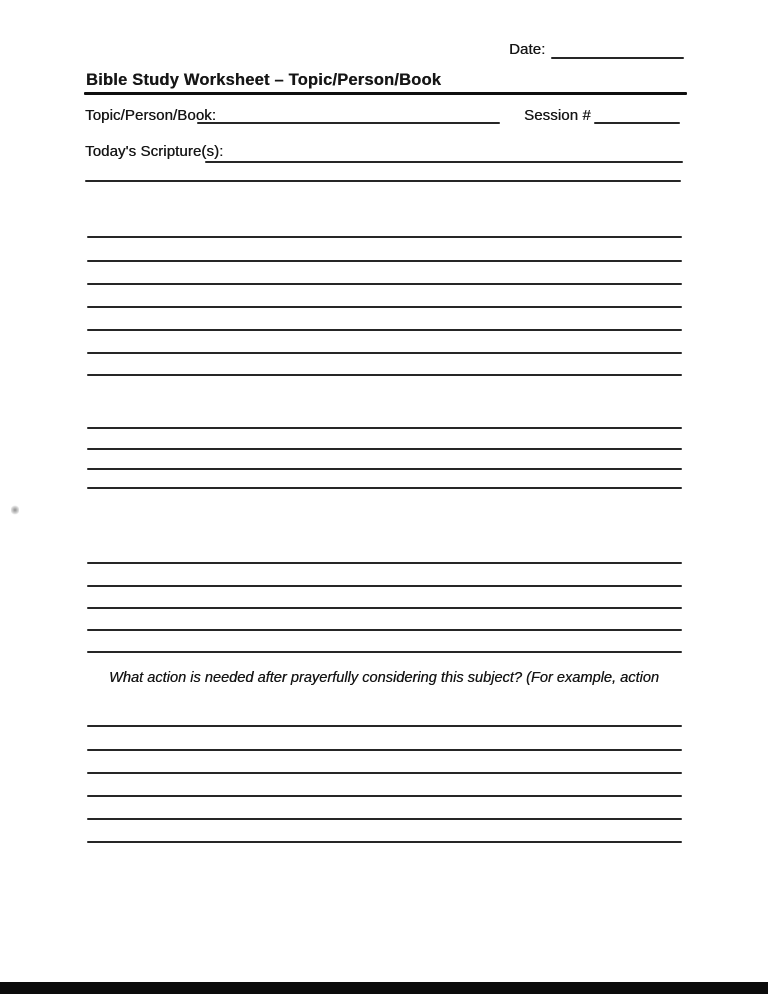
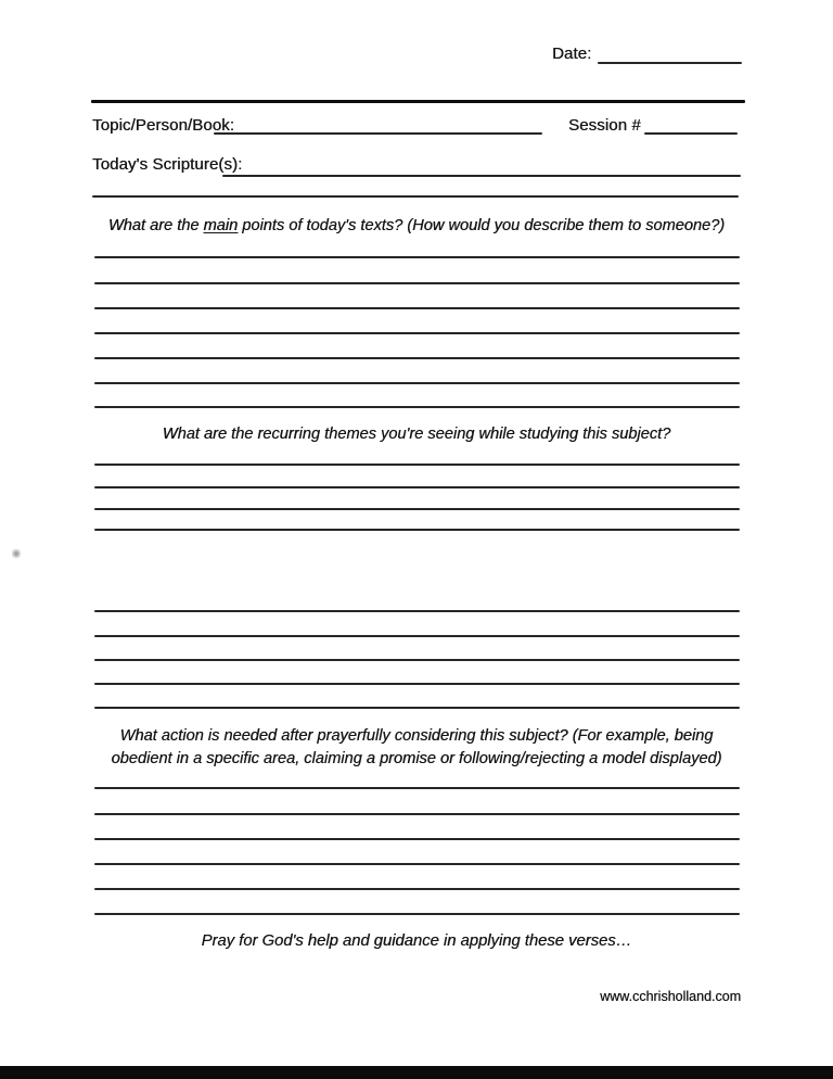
  Date:
- Bible Study Worksheet – Topic/Person/Book
  Topic/Person/Book:
  Session #
  Today's Scripture(s):
+ What are the main points of today's texts? (How would you describe them to someone?)
+ What are the recurring themes you're seeing while studying this subject?
- What action is needed after prayerfully considering this subject? (For example, action
+ What action is needed after prayerfully considering this subject? (For example, being
+ obedient in a specific area, claiming a promise or following/rejecting a model displayed)
+ Pray for God's help and guidance in applying these verses…
+ www.cchrisholland.com
